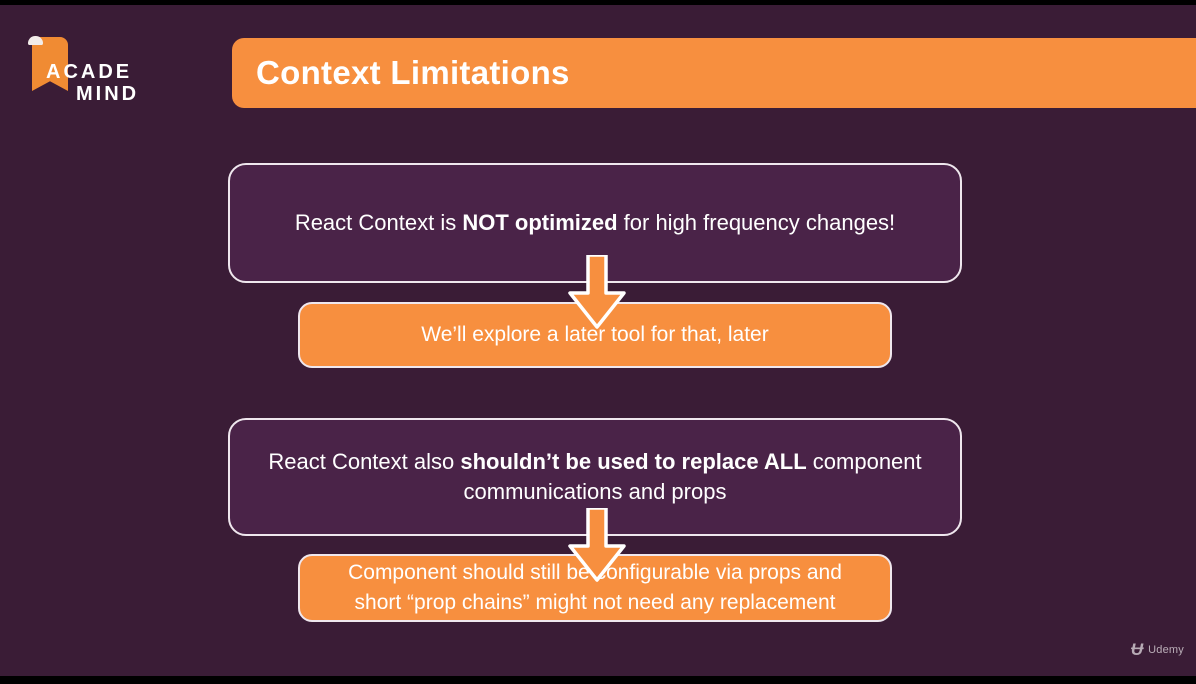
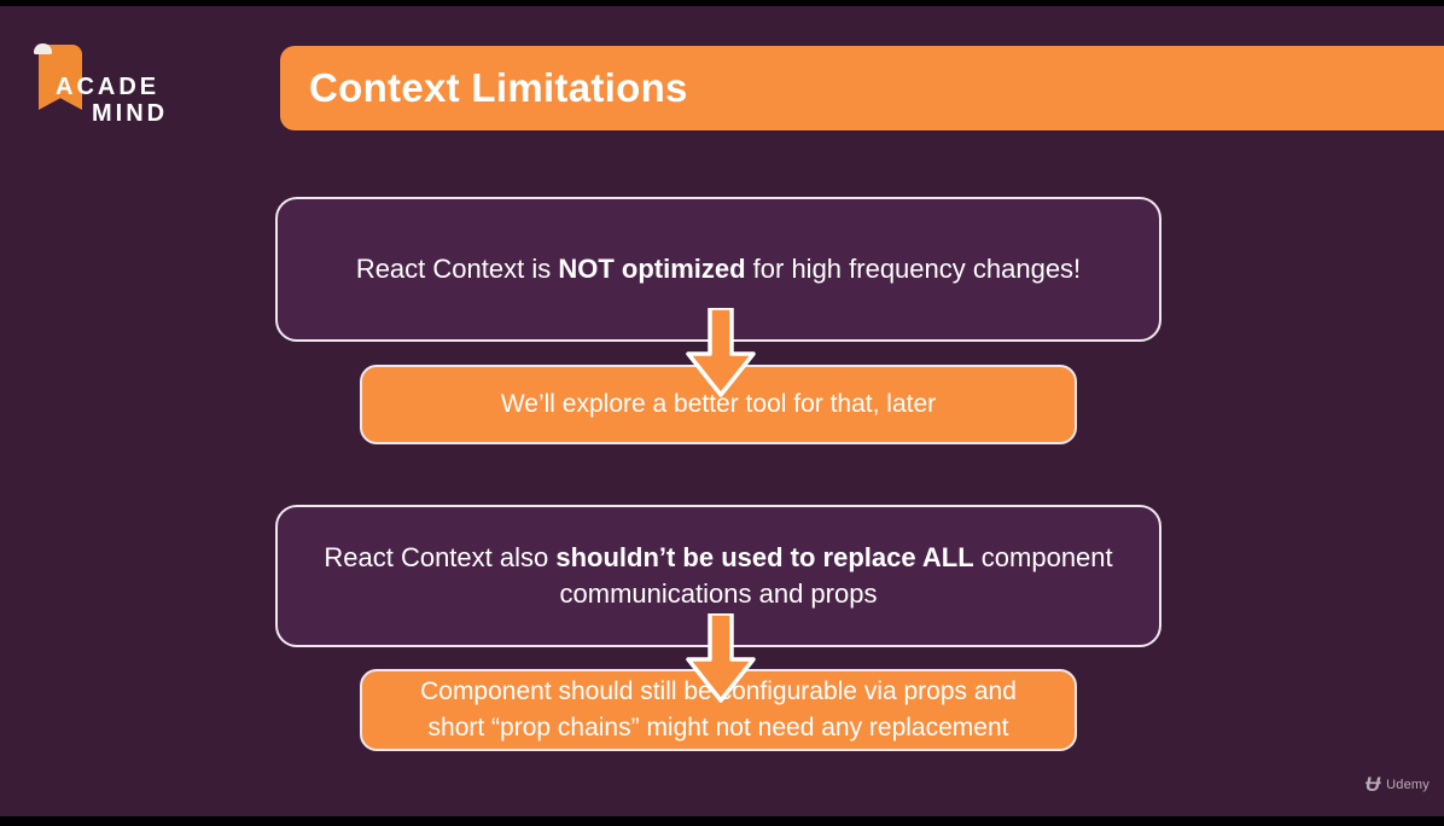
  ACADE
  MIND
  Context Limitations
  React Context is NOT optimized for high frequency changes!
- We’ll explore a later tool for that, later
+ We’ll explore a better tool for that, later
  React Context also shouldn’t be used to replace ALL component communications and props
  Component should still beonfigurable via props and short “prop chains” might not need any replacement
  Ʉ
  Udemy
